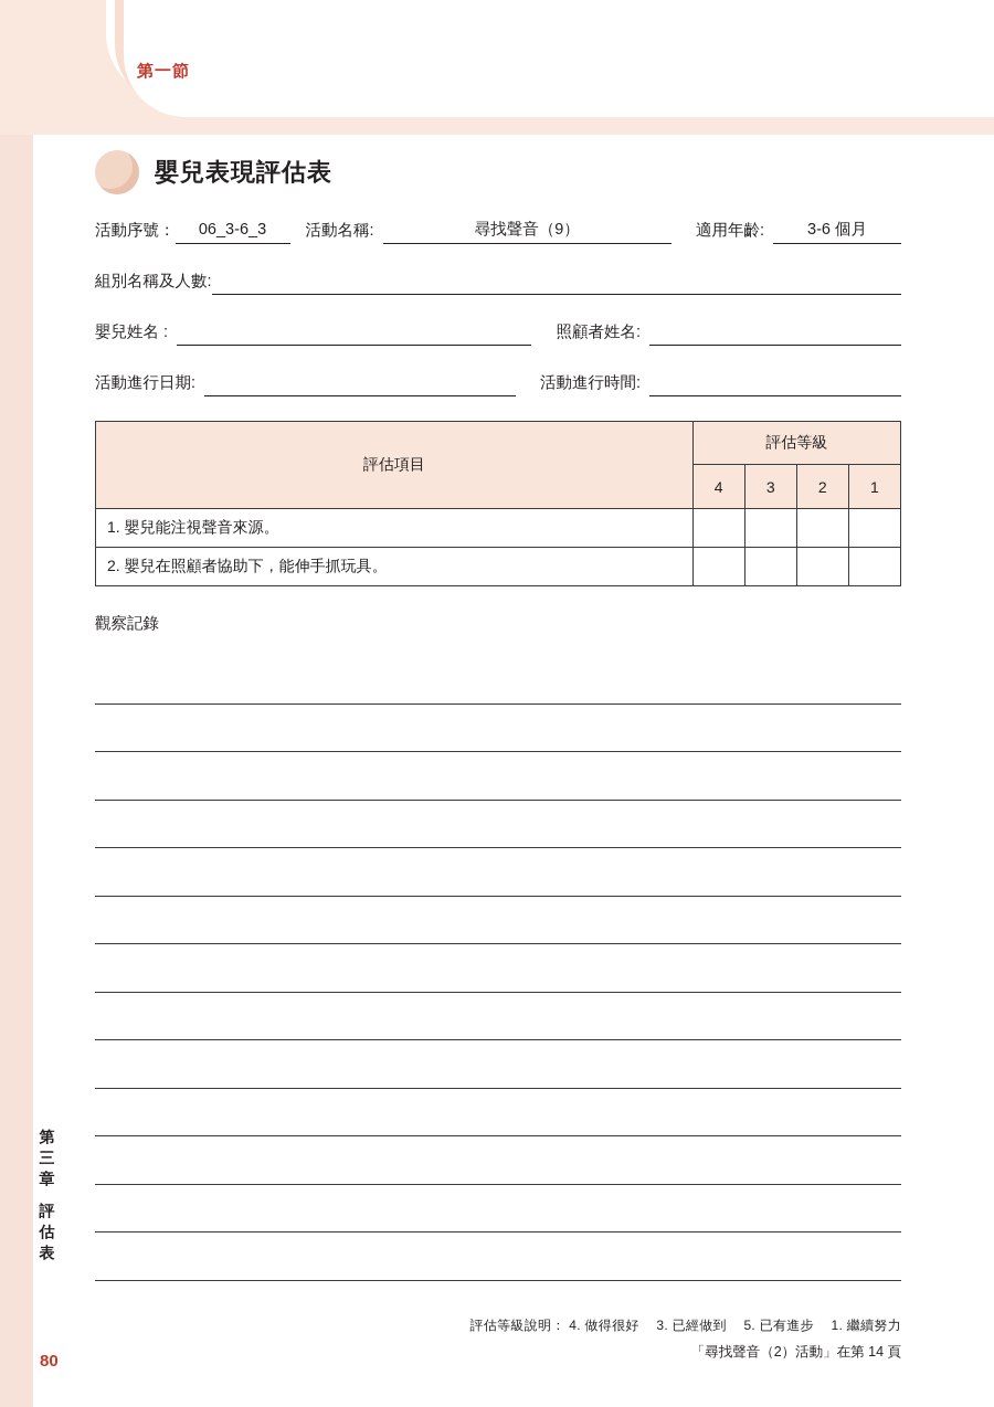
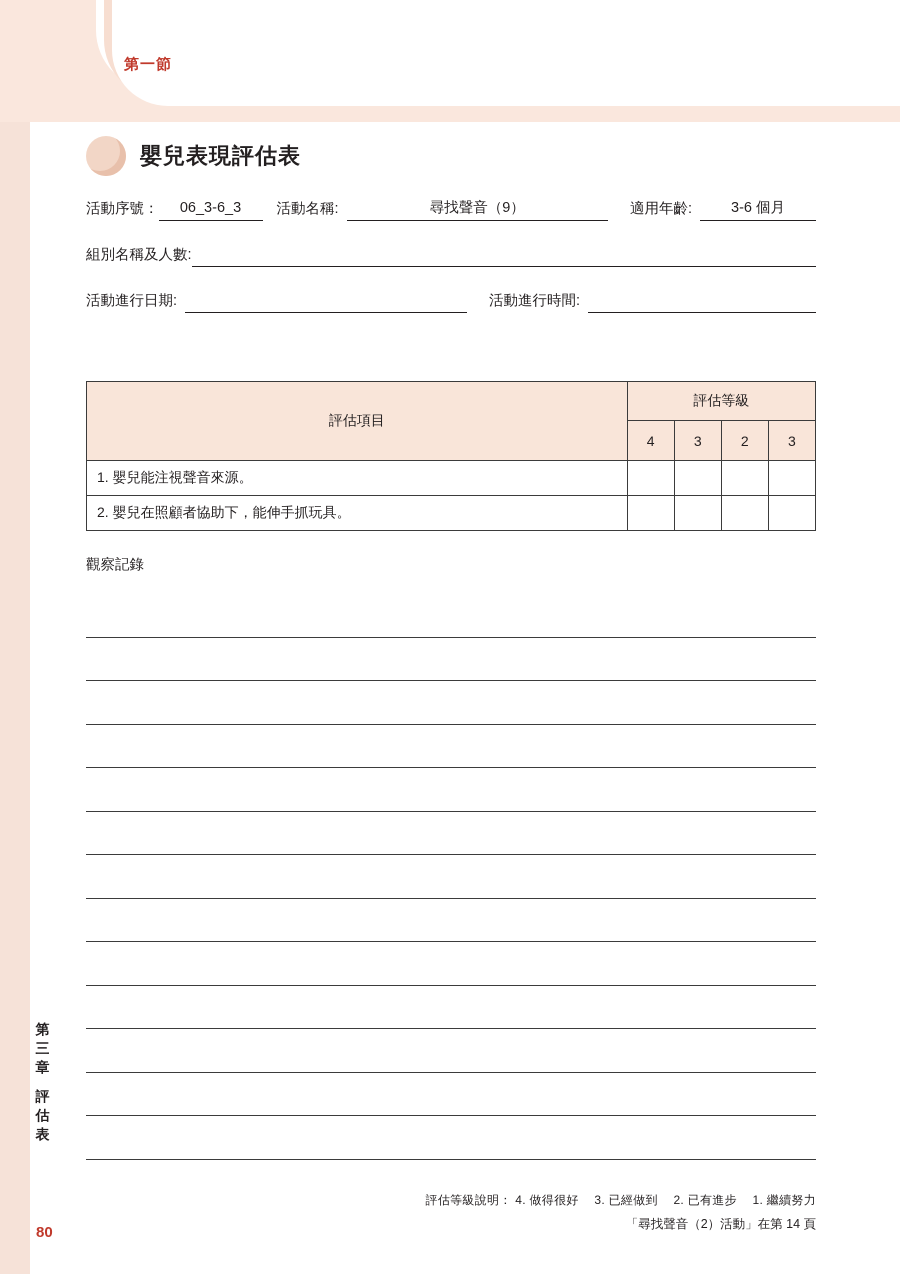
  第一節
  嬰兒表現評估表
  活動序號：
  06_3-6_3
  活動名稱:
  尋找聲音（9）
  適用年齡:
  3-6 個月
  組別名稱及人數:
- 嬰兒姓名 :
- 照顧者姓名:
  活動進行日期:
  活動進行時間:
  評估項目	評估等級
- 4	3	2	1
+ 4	3	2	3
  1. 嬰兒能注視聲音來源。
  2. 嬰兒在照顧者協助下，能伸手抓玩具。
  觀察記錄
- 評估等級說明： 4. 做得很好 3. 已經做到 5. 已有進步 1. 繼續努力
+ 評估等級說明： 4. 做得很好 3. 已經做到 2. 已有進步 1. 繼續努力
  「尋找聲音（2）活動」在第 14 頁
  第
  三
  章
  評
  估
  表
  80
